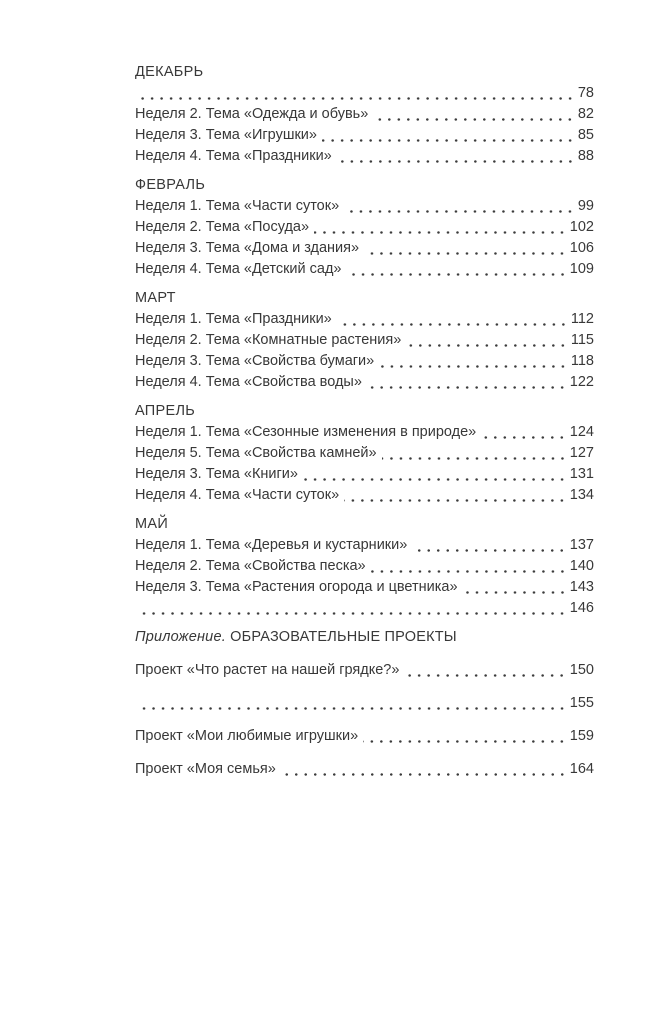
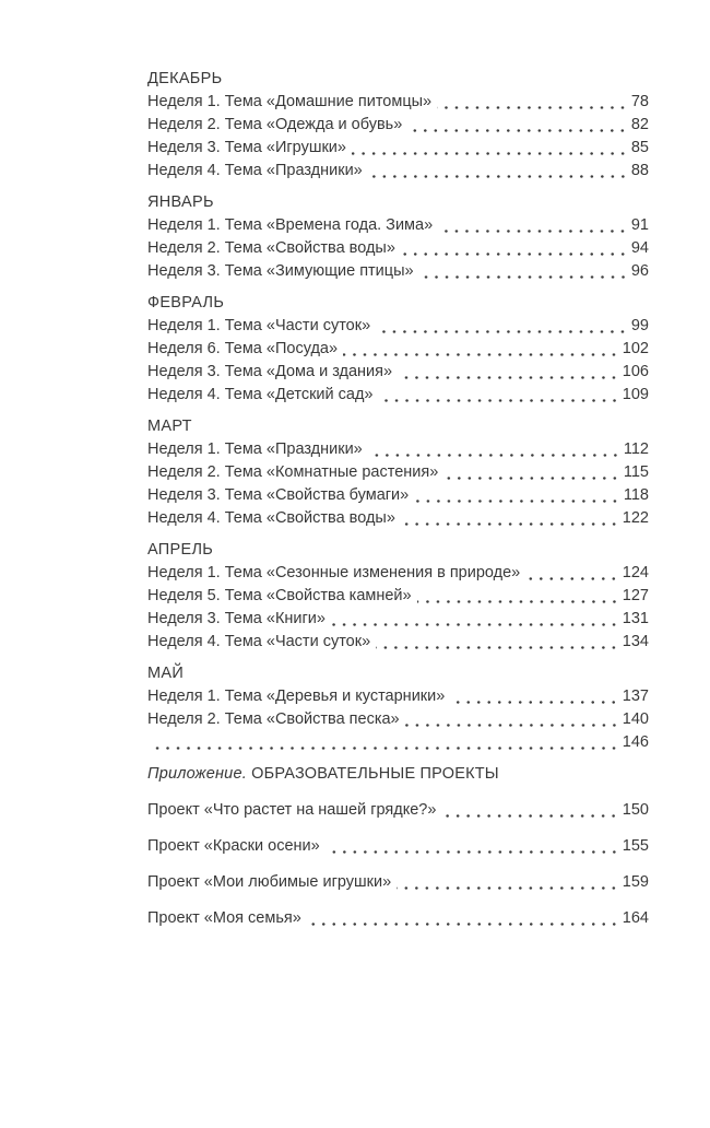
  ДЕКАБРЬ
+ Неделя 1. Тема «Домашние питомцы»
  78
  Неделя 2. Тема «Одежда и обувь»
  82
  Неделя 3. Тема «Игрушки»
  85
  Неделя 4. Тема «Праздники»
  88
+ ЯНВАРЬ
+ Неделя 1. Тема «Времена года. Зима»
+ 91
+ Неделя 2. Тема «Свойства воды»
+ 94
+ Неделя 3. Тема «Зимующие птицы»
+ 96
  ФЕВРАЛЬ
  Неделя 1. Тема «Части суток»
  99
- Неделя 2. Тема «Посуда»
+ Неделя 6. Тема «Посуда»
  102
  Неделя 3. Тема «Дома и здания»
  106
  Неделя 4. Тема «Детский сад»
  109
  МАРТ
  Неделя 1. Тема «Праздники»
  112
  Неделя 2. Тема «Комнатные растения»
  115
  Неделя 3. Тема «Свойства бумаги»
  118
  Неделя 4. Тема «Свойства воды»
  122
  АПРЕЛЬ
  Неделя 1. Тема «Сезонные изменения в природе»
  124
  Неделя 5. Тема «Свойства камней»
  127
  Неделя 3. Тема «Книги»
  131
  Неделя 4. Тема «Части суток»
  134
  МАЙ
  Неделя 1. Тема «Деревья и кустарники»
  137
  Неделя 2. Тема «Свойства песка»
  140
- Неделя 3. Тема «Растения огорода и цветника»
- 143
  146
  Приложение. ОБРАЗОВАТЕЛЬНЫЕ ПРОЕКТЫ
  Проект «Что растет на нашей грядке?»
  150
+ Проект «Краски осени»
  155
  Проект «Мои любимые игрушки»
  159
  Проект «Моя семья»
  164
